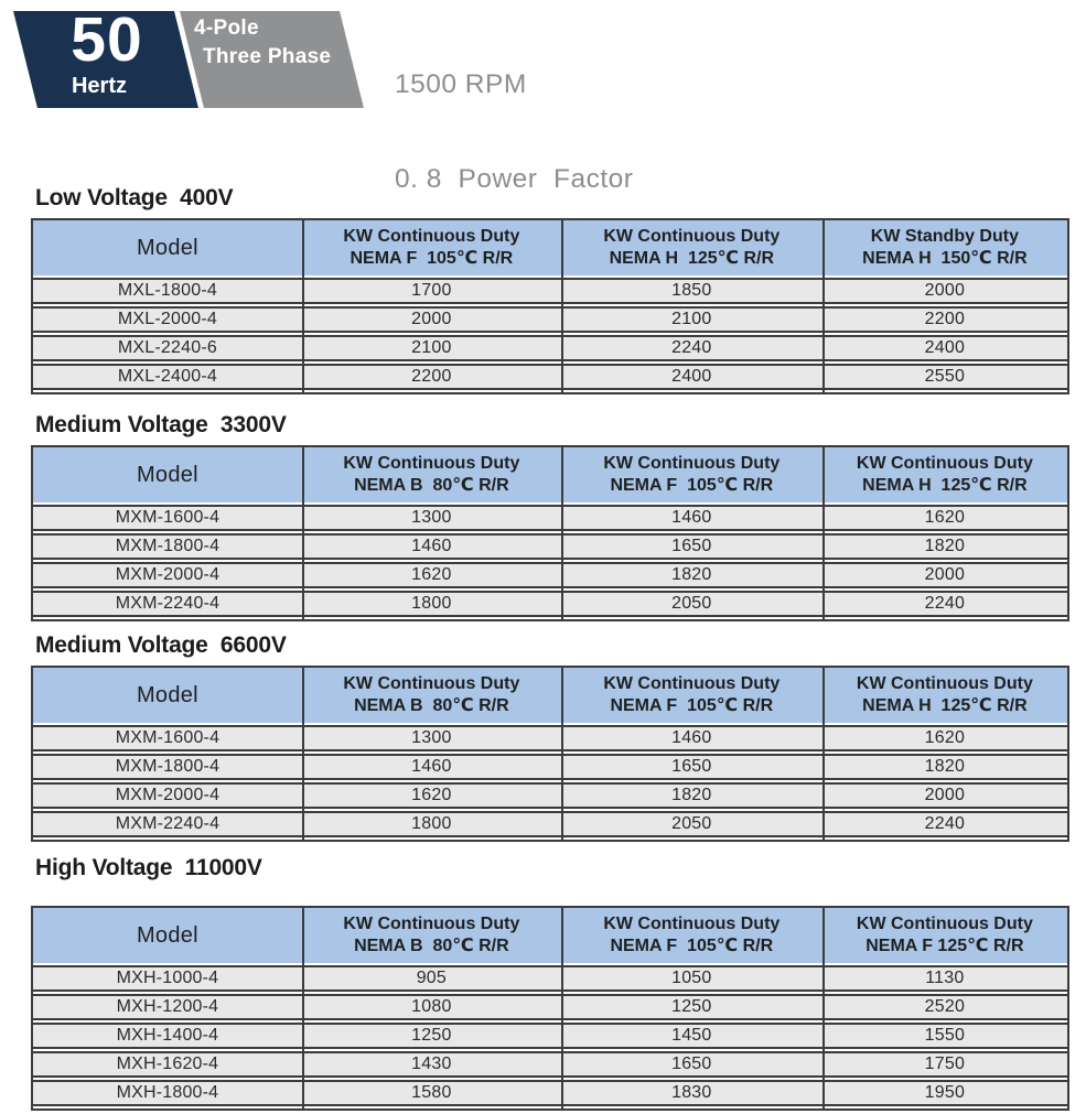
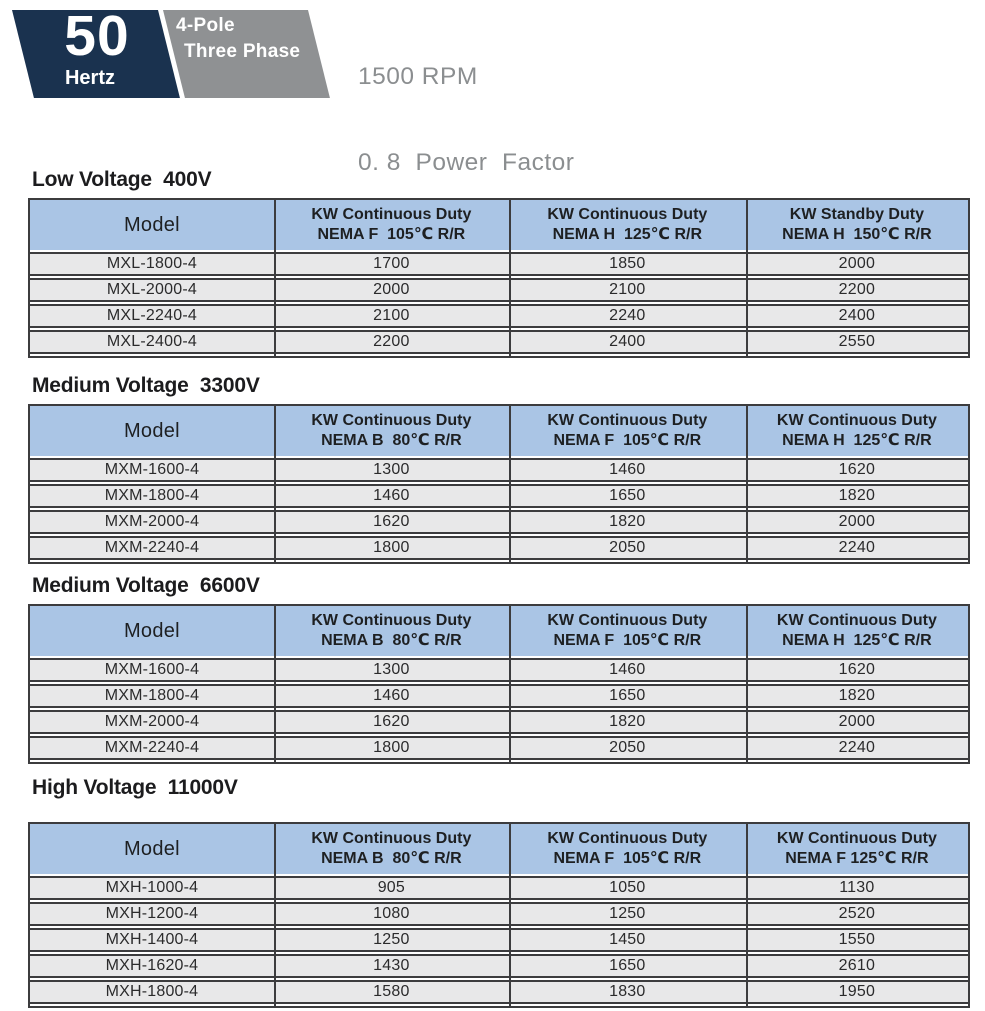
  50
  Hertz
  4-Pole
  Three Phase
  1500 RPM
  0. 8 Power Factor
  Low Voltage 400V
  Model
  KW Continuous Duty
  NEMA F 105℃ R/R
  KW Continuous Duty
  NEMA H 125℃ R/R
  KW Standby Duty
  NEMA H 150℃ R/R
  MXL-1800-4
  1700
  1850
  2000
  MXL-2000-4
  2000
  2100
  2200
- MXL-2240-6
+ MXL-2240-4
  2100
  2240
  2400
  MXL-2400-4
  2200
  2400
  2550
  Medium Voltage 3300V
  Model
  KW Continuous Duty
  NEMA B 80℃ R/R
  KW Continuous Duty
  NEMA F 105℃ R/R
  KW Continuous Duty
  NEMA H 125℃ R/R
  MXM-1600-4
  1300
  1460
  1620
  MXM-1800-4
  1460
  1650
  1820
  MXM-2000-4
  1620
  1820
  2000
  MXM-2240-4
  1800
  2050
  2240
  Medium Voltage 6600V
  Model
  KW Continuous Duty
  NEMA B 80℃ R/R
  KW Continuous Duty
  NEMA F 105℃ R/R
  KW Continuous Duty
  NEMA H 125℃ R/R
  MXM-1600-4
  1300
  1460
  1620
  MXM-1800-4
  1460
  1650
  1820
  MXM-2000-4
  1620
  1820
  2000
  MXM-2240-4
  1800
  2050
  2240
  High Voltage 11000V
  Model
  KW Continuous Duty
  NEMA B 80℃ R/R
  KW Continuous Duty
  NEMA F 105℃ R/R
  KW Continuous Duty
  NEMA F 125℃ R/R
  MXH-1000-4
  905
  1050
  1130
  MXH-1200-4
  1080
  1250
  2520
  MXH-1400-4
  1250
  1450
  1550
  MXH-1620-4
  1430
  1650
- 1750
+ 2610
  MXH-1800-4
  1580
  1830
  1950
